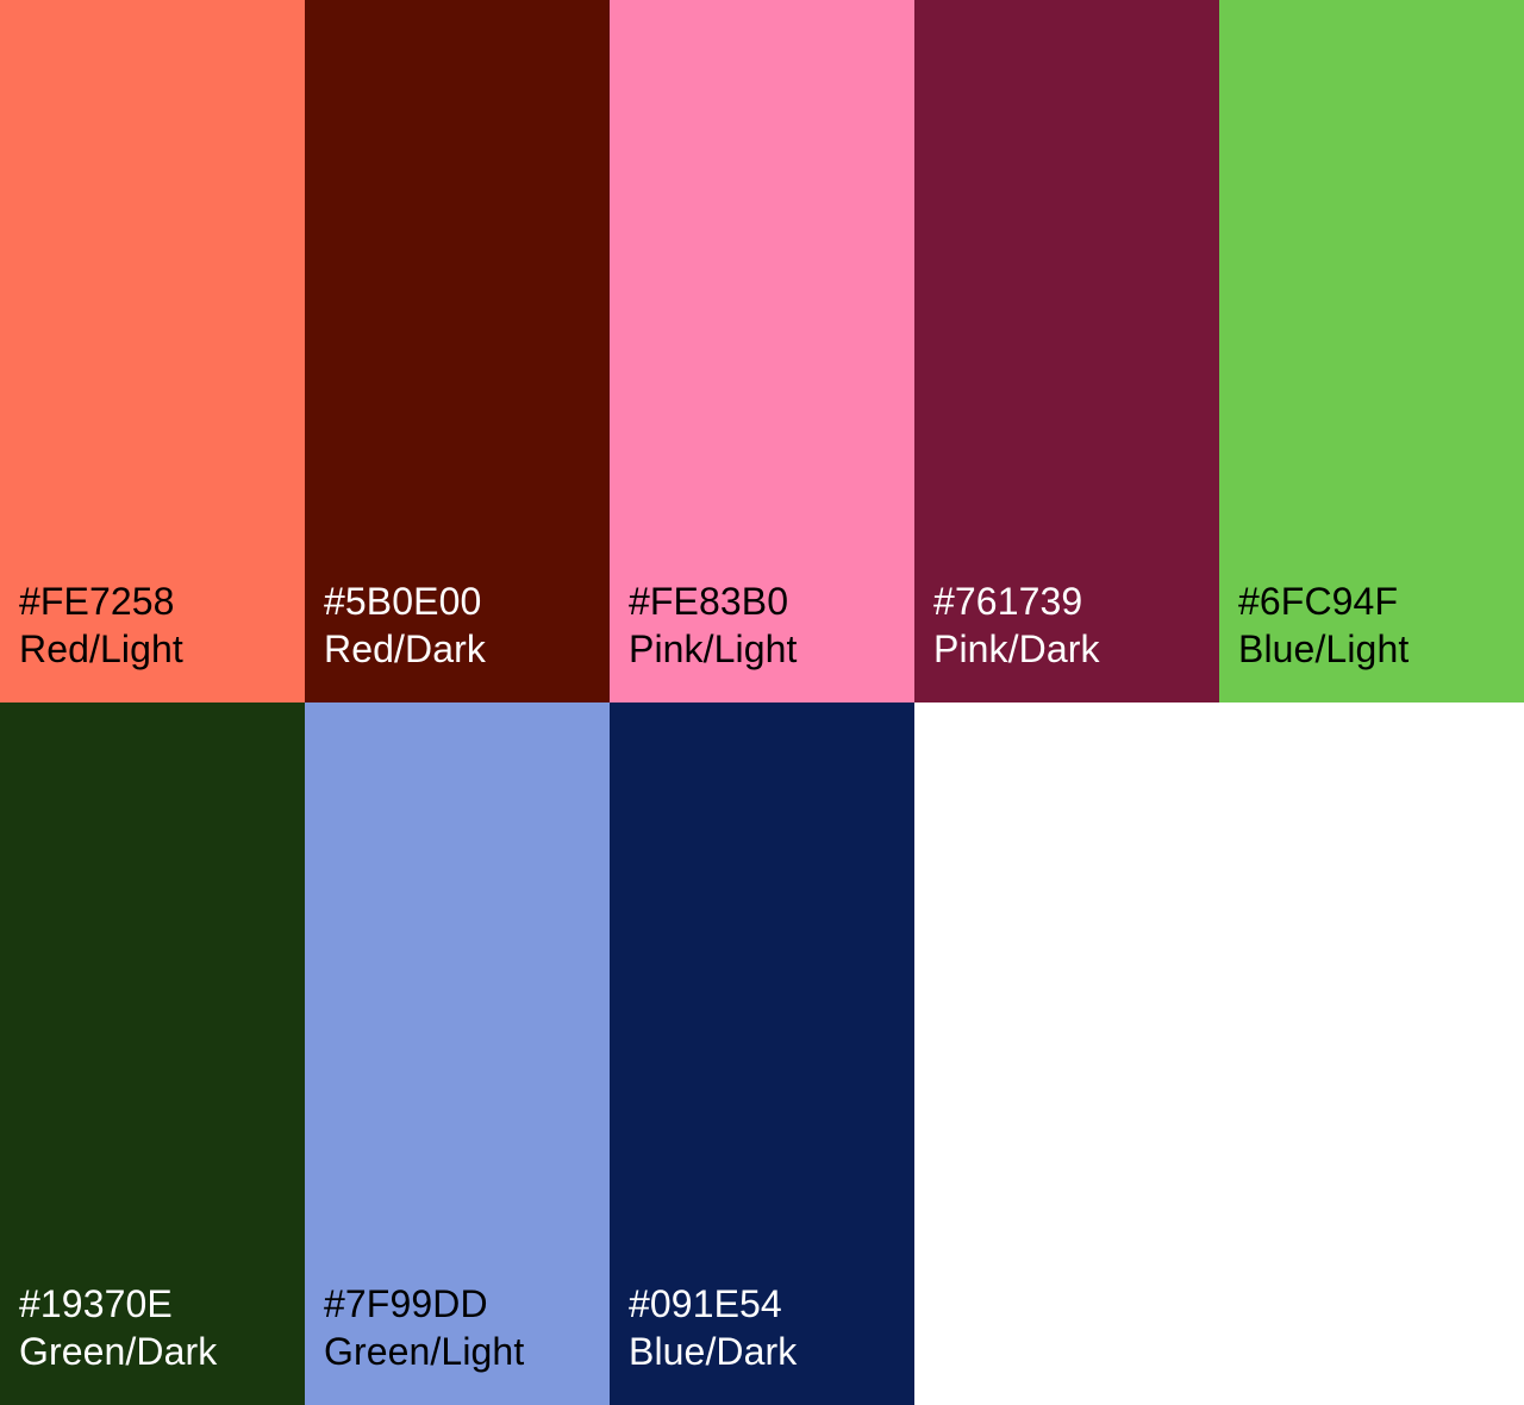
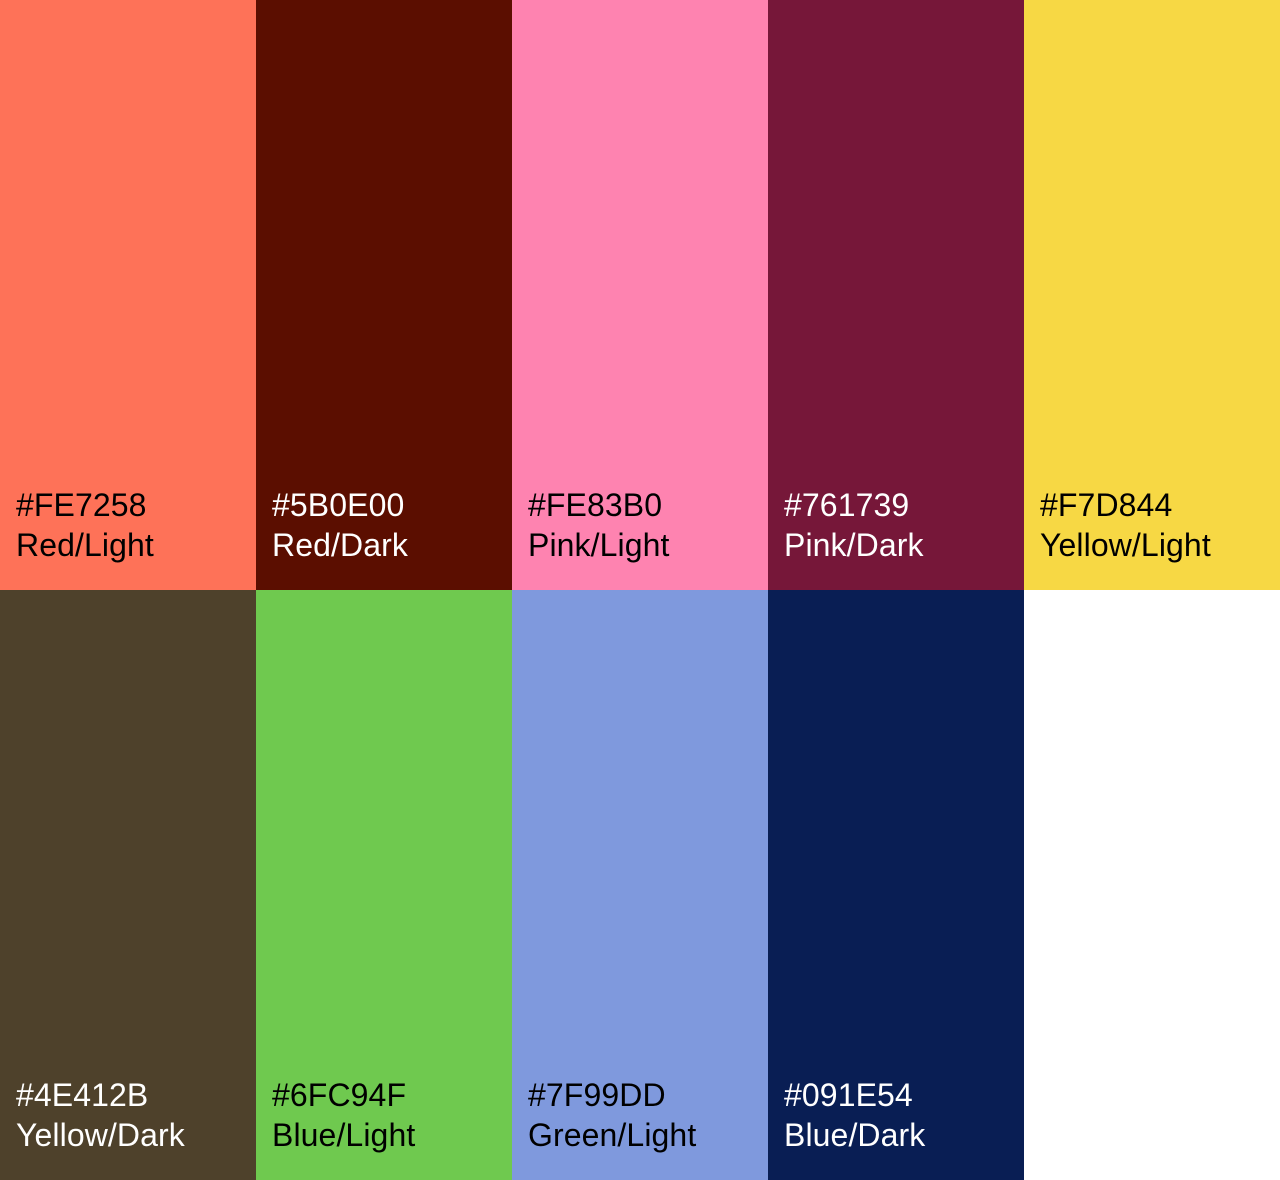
  #FE7258
  Red/Light
  #5B0E00
  Red/Dark
  #FE83B0
  Pink/Light
  #761739
  Pink/Dark
+ #F7D844
+ Yellow/Light
+ #4E412B
+ Yellow/Dark
  #6FC94F
  Blue/Light
- #19370E
- Green/Dark
  #7F99DD
  Green/Light
  #091E54
  Blue/Dark
